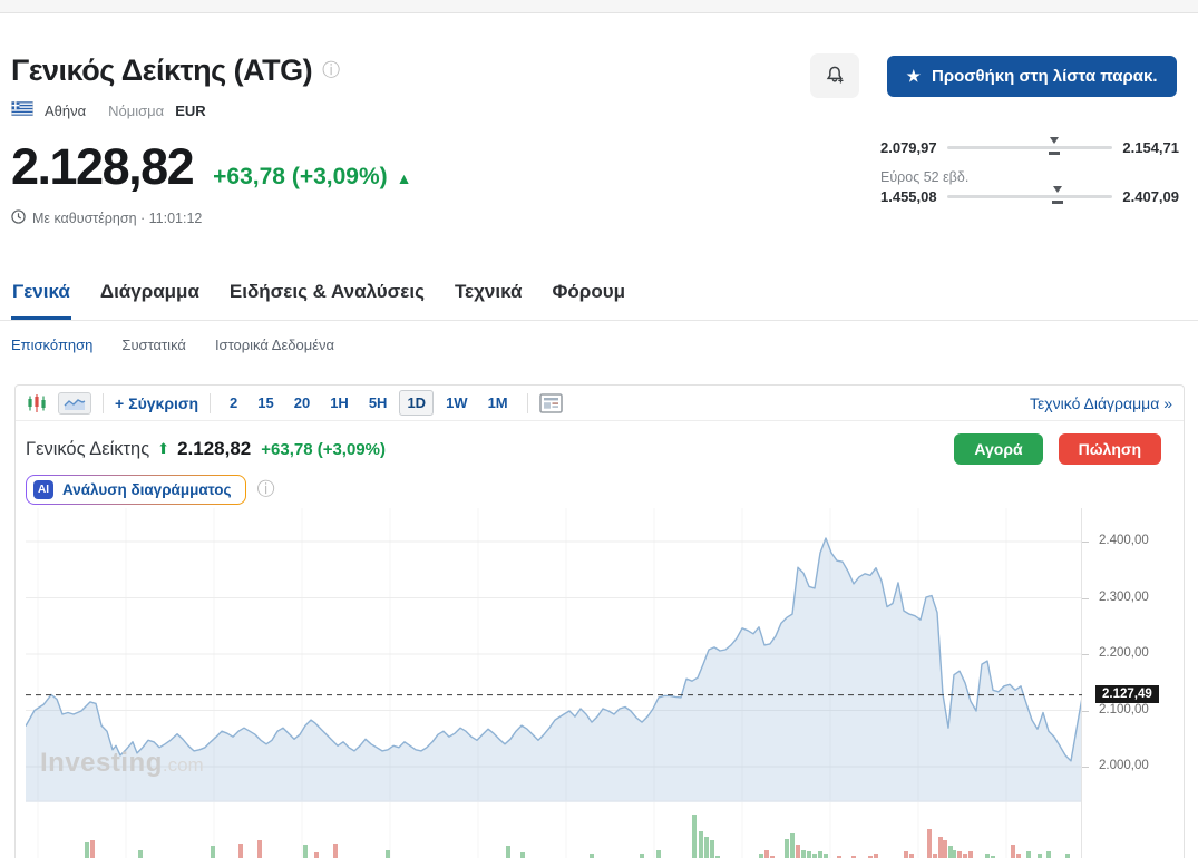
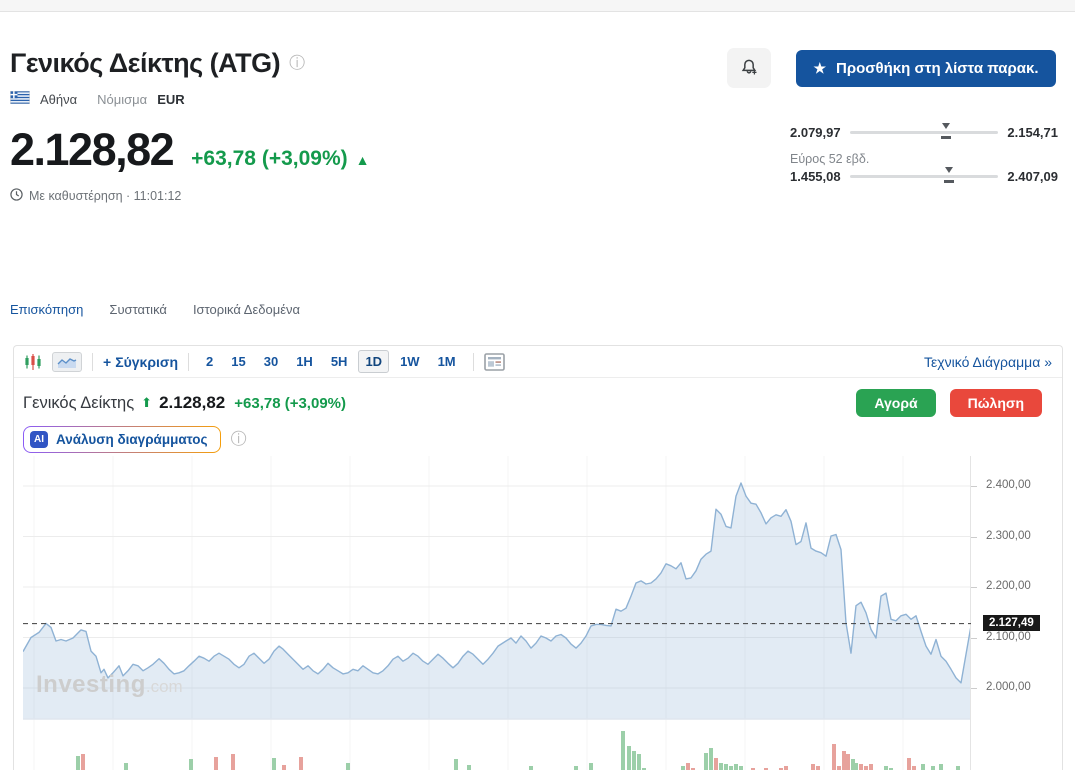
  Γενικός Δείκτης (ATG)
  ⓘ
  ★
  Προσθήκη στη λίστα παρακ.
  Αθήνα
  Νόμισμα
  EUR
  2.128,82
  +63,78 (+3,09%) ▲
  Με καθυστέρηση · 11:01:12
  2.079,97
  2.154,71
  Εύρος 52 εβδ.
  1.455,08
  2.407,09
- Γενικά
- Διάγραμμα
- Ειδήσεις & Αναλύσεις
- Τεχνικά
- Φόρουμ
  Επισκόπηση
  Συστατικά
  Ιστορικά Δεδομένα
  +
  Σύγκριση
  2
  15
- 20
+ 30
  1H
  5H
  1D
  1W
  1M
  Τεχνικό Διάγραμμα »
  Γενικός Δείκτης
  ⬆
  2.128,82
  +63,78 (+3,09%)
  Αγορά
  Πώληση
  AI
  Ανάλυση διαγράμματος
  ⓘ
  Investing
  .com
  2.127,49
  2.400,00
  2.300,00
  2.200,00
  2.100,00
  2.000,00
